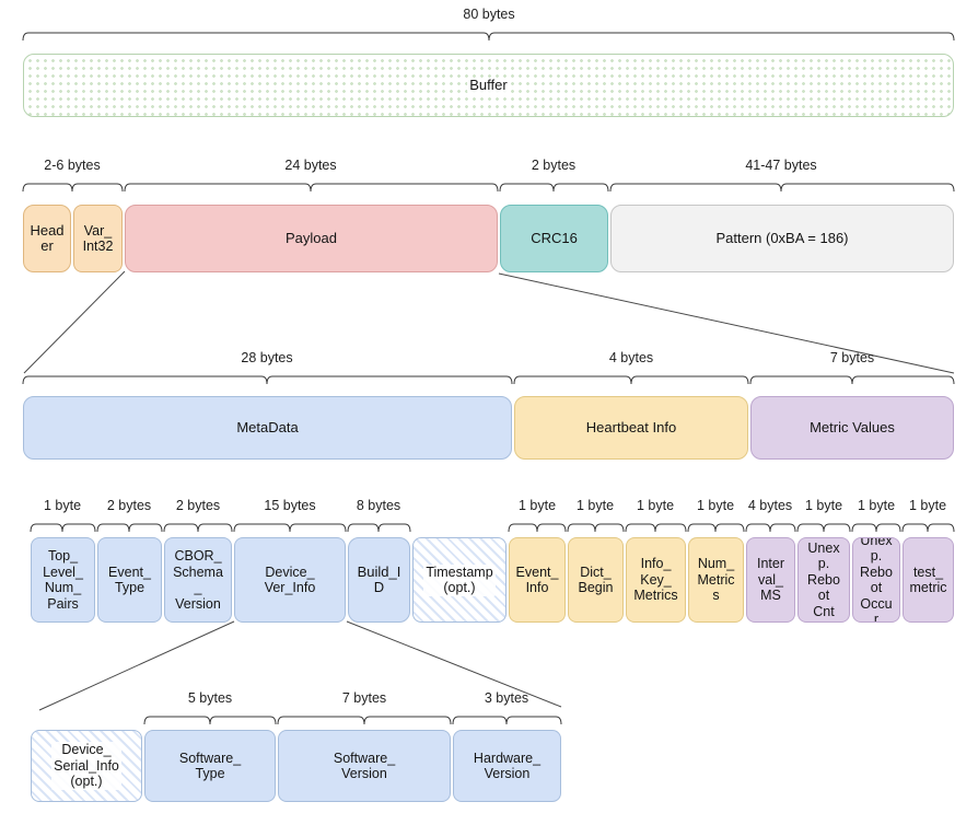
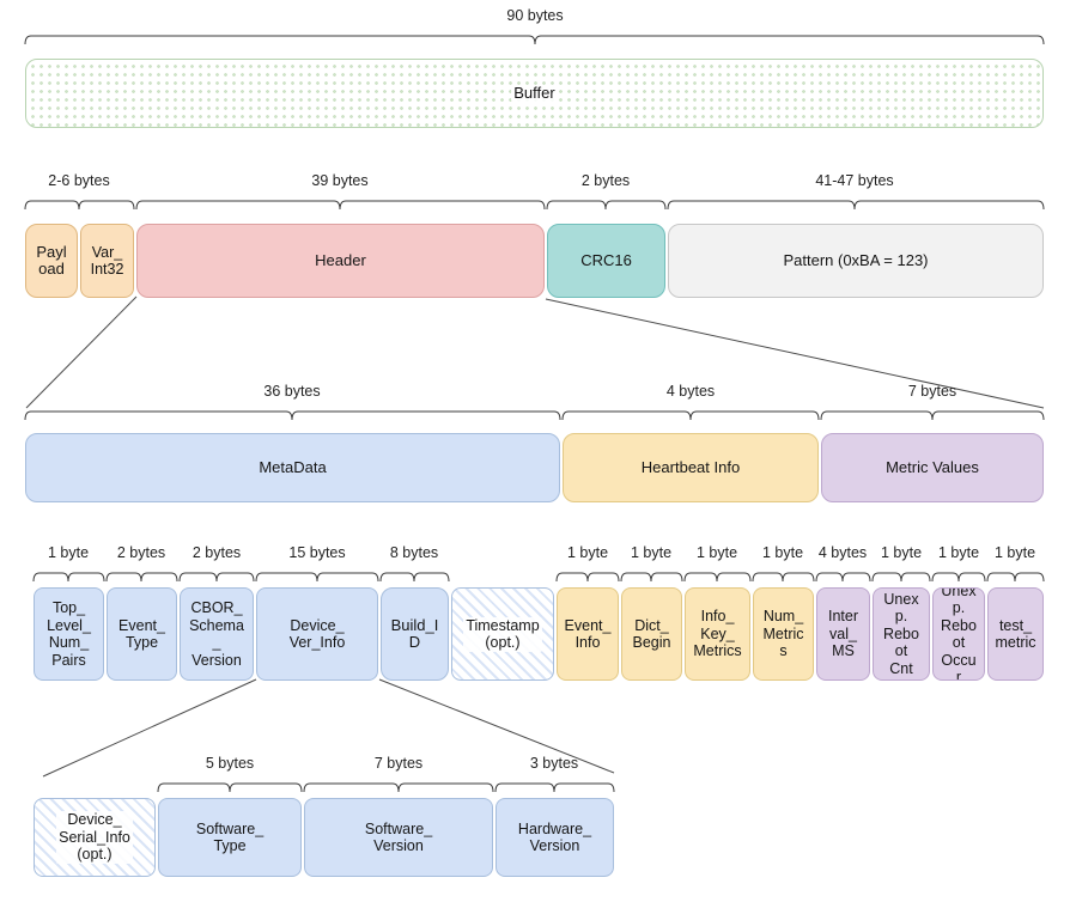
- 80 bytes
+ 90 bytes
  2-6 bytes
- 24 bytes
+ 39 bytes
  2 bytes
  41-47 bytes
- 28 bytes
+ 36 bytes
  4 bytes
  7 bytes
  1 byte
  2 bytes
  2 bytes
  15 bytes
  8 bytes
  1 byte
  1 byte
  1 byte
  1 byte
  4 bytes
  1 byte
  1 byte
  1 byte
  5 bytes
  7 bytes
  3 bytes
  Buffer
- Header
+ Payload
  Var_
  Int32
- Payload
+ Header
  CRC16
- Pattern (0xBA = 186)
+ Pattern (0xBA = 123)
  MetaData
  Heartbeat Info
  Metric Values
  Top_
  Level_
  Num_
  Pairs
  Event_
  Type
  CBOR_
  Schema_
  Version
  Device_
  Ver_Info
  Build_ID
  Timestamp
  (opt.)
  Event_
  Info
  Dict_
  Begin
  Info_
  Key_
  Metrics
  Num_
  Metrics
  Inter
  val_
  MS
  Unexp.
  Reboot
  Cnt
  Unexp.
  Reboot
  Occur
  test_
  metric
  Device_
  Serial_Info
  (opt.)
  Software_
  Type
  Software_
  Version
  Hardware_
  Version
